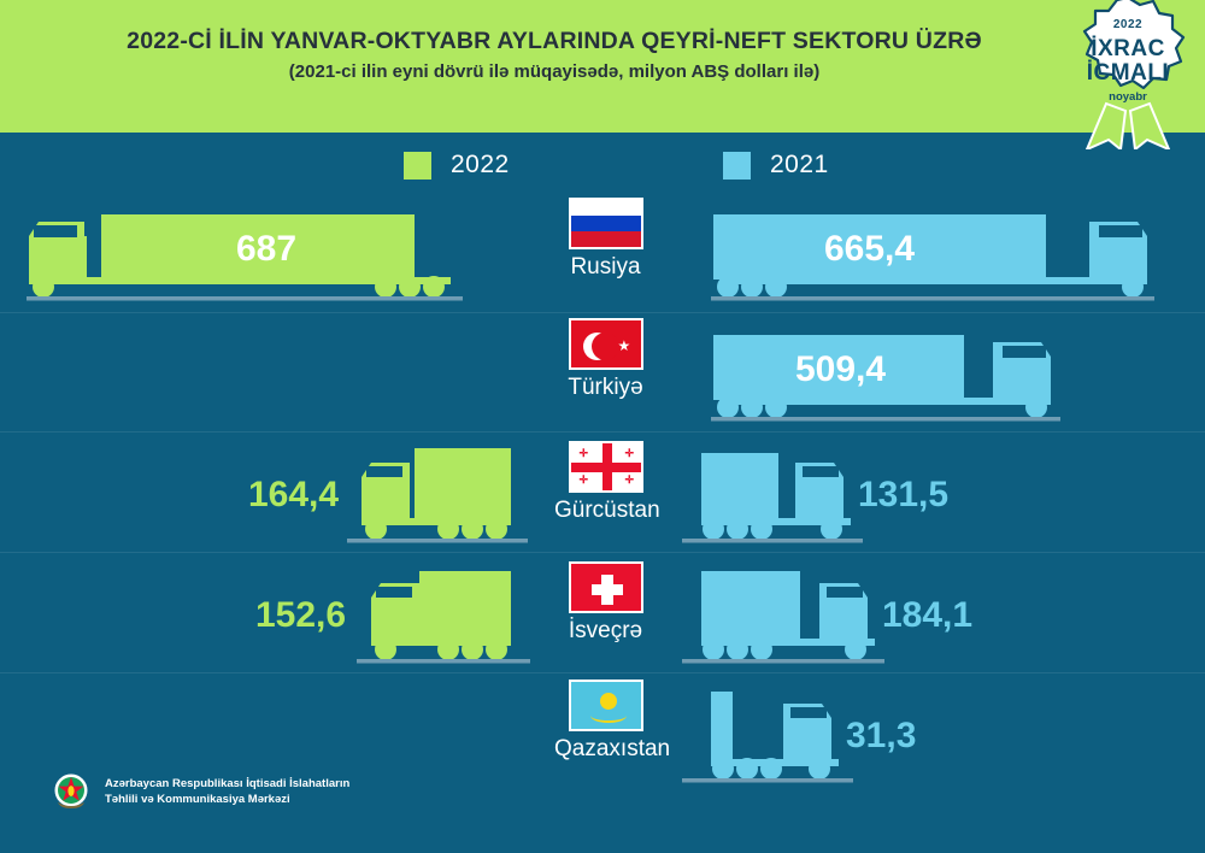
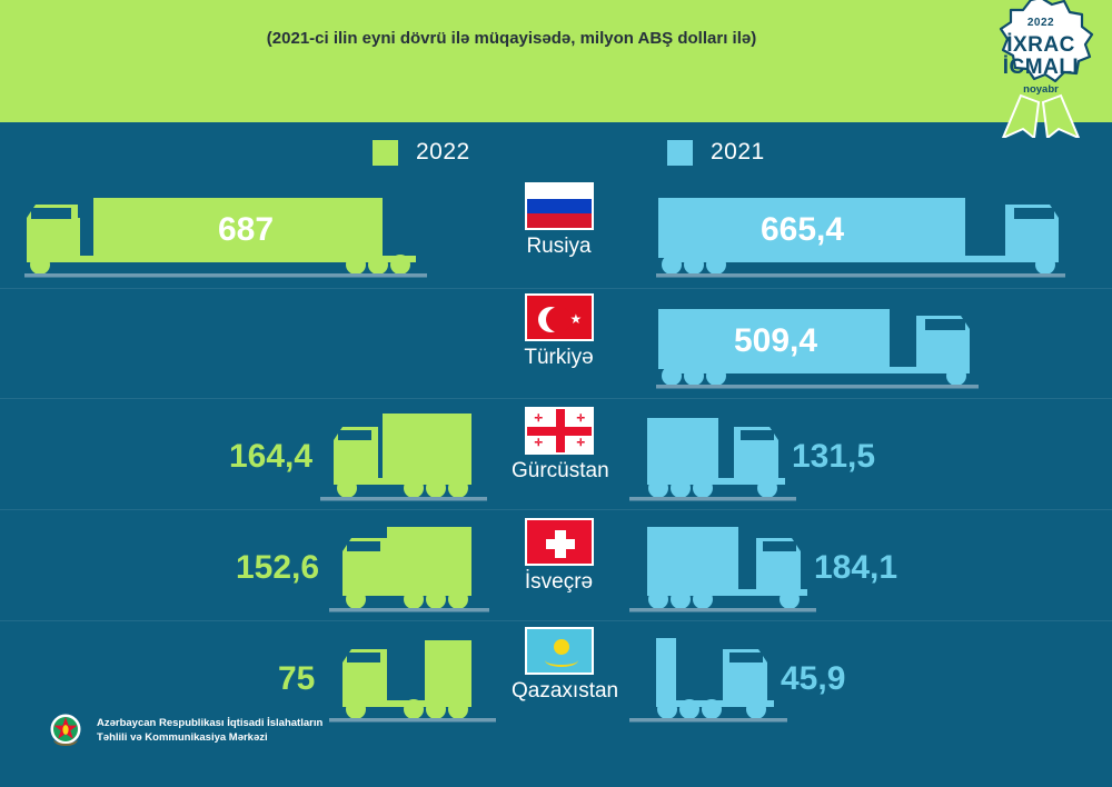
- 2022-Cİ İLİN YANVAR-OKTYABR AYLARINDA QEYRİ-NEFT SEKTORU ÜZRƏ
  (2021-ci ilin eyni dövrü ilə müqayisədə, milyon ABŞ dolları ilə)
  2022
  İXRAC
  İCMALI
  noyabr
  2022
  2021
  687
  Rusiya
  665,4
  ★
  Türkiyə
  509,4
  164,4
  ✛
  ✛
  ✛
  ✛
  Gürcüstan
  131,5
  152,6
  İsveçrə
  184,1
+ 75
  Qazaxıstan
- 31,3
+ 45,9
  Azərbaycan Respublikası İqtisadi İslahatların
  Təhlili və Kommunikasiya Mərkəzi
